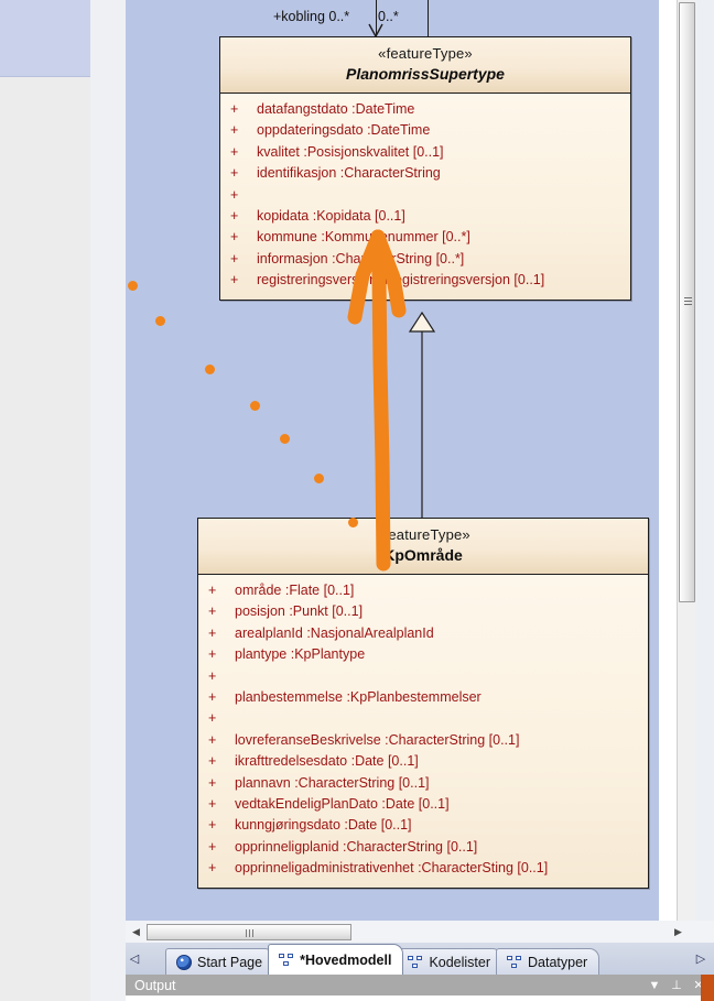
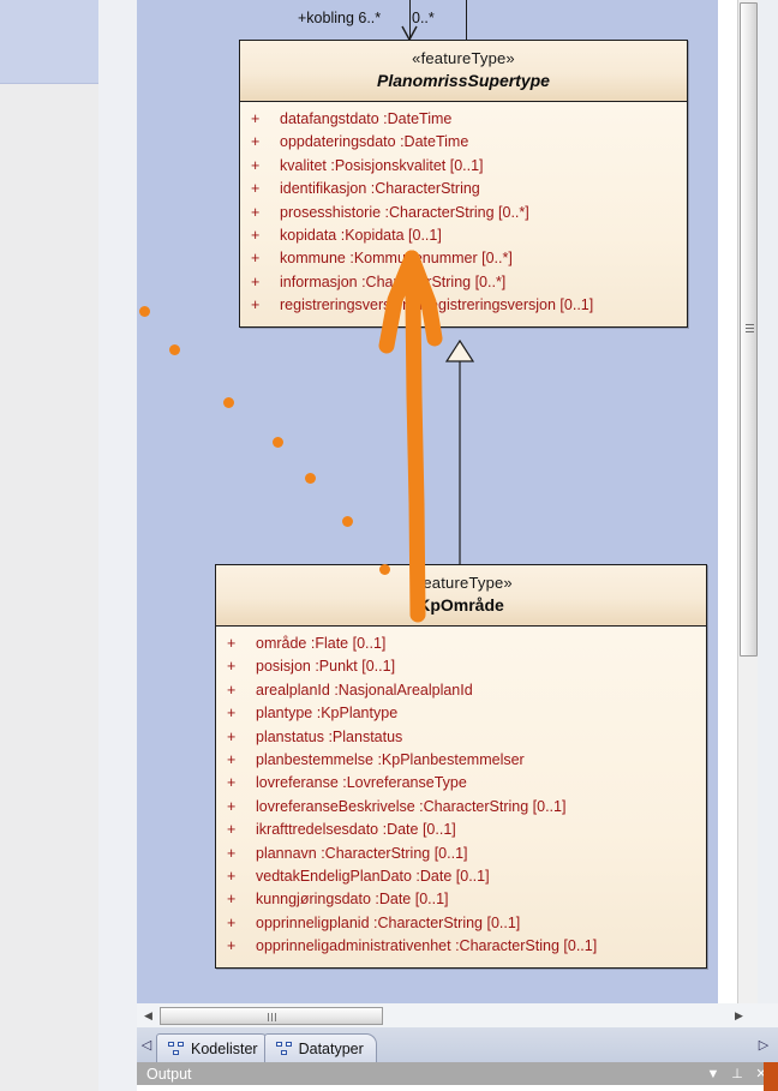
- +kobling 0..*
+ +kobling 6..*
  0..*
  «featureType»
  PlanomrissSupertype
  +
  datafangstdato :DateTime
  +
  oppdateringsdato :DateTime
  +
  kvalitet :Posisjonskvalitet [0..1]
  +
  identifikasjon :CharacterString
  +
+ prosesshistorie :CharacterString [0..*]
  +
  kopidata :Kopidata [0..1]
  +
  kommune :Kommunummer [0..*]
  +
  informasjon :ChaString [0..*]
  +
  registreringsvergistreringsversjon [0..1]
  eatureType»
  pOmråde
  +
  område :Flate [0..1]
  +
  posisjon :Punkt [0..1]
  +
  arealplanId :NasjonalArealplanId
  +
  plantype :KpPlantype
  +
+ planstatus :Planstatus
  +
  planbestemmelse :KpPlanbestemmelser
  +
+ lovreferanse :LovreferanseType
  +
  lovreferanseBeskrivelse :CharacterString [0..1]
  +
  ikrafttredelsesdato :Date [0..1]
  +
  plannavn :CharacterString [0..1]
  +
  vedtakEndeligPlanDato :Date [0..1]
  +
  kunngjøringsdato :Date [0..1]
  +
  opprinneligplanid :CharacterString [0..1]
  +
  opprinneligadministrativenhet :CharacterSting [0..1]
  ◀
  ▶
  ◁
- Start Page
- *Hovedmodell
  Kodelister
  Datatyper
  ▷
  Output
  ▼
  ⊥
  ✕
